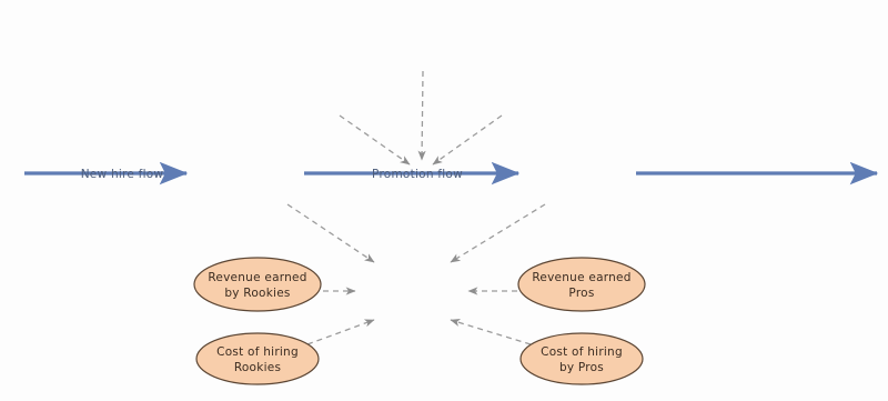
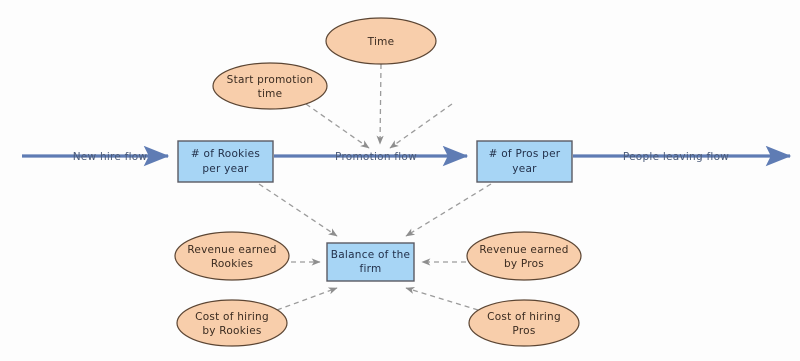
  New hire flow
  Promotion flow
+ People leaving flow
+ # of Rookies
+ per year
+ # of Pros per
+ year
+ Balance of the
+ firm
+ Time
+ Start promotion
+ time
  Revenue earned
- by Rookies
+ Rookies
  Revenue earned
- Pros
+ by Pros
  Cost of hiring
- Rookies
+ by Rookies
  Cost of hiring
- by Pros
+ Pros
